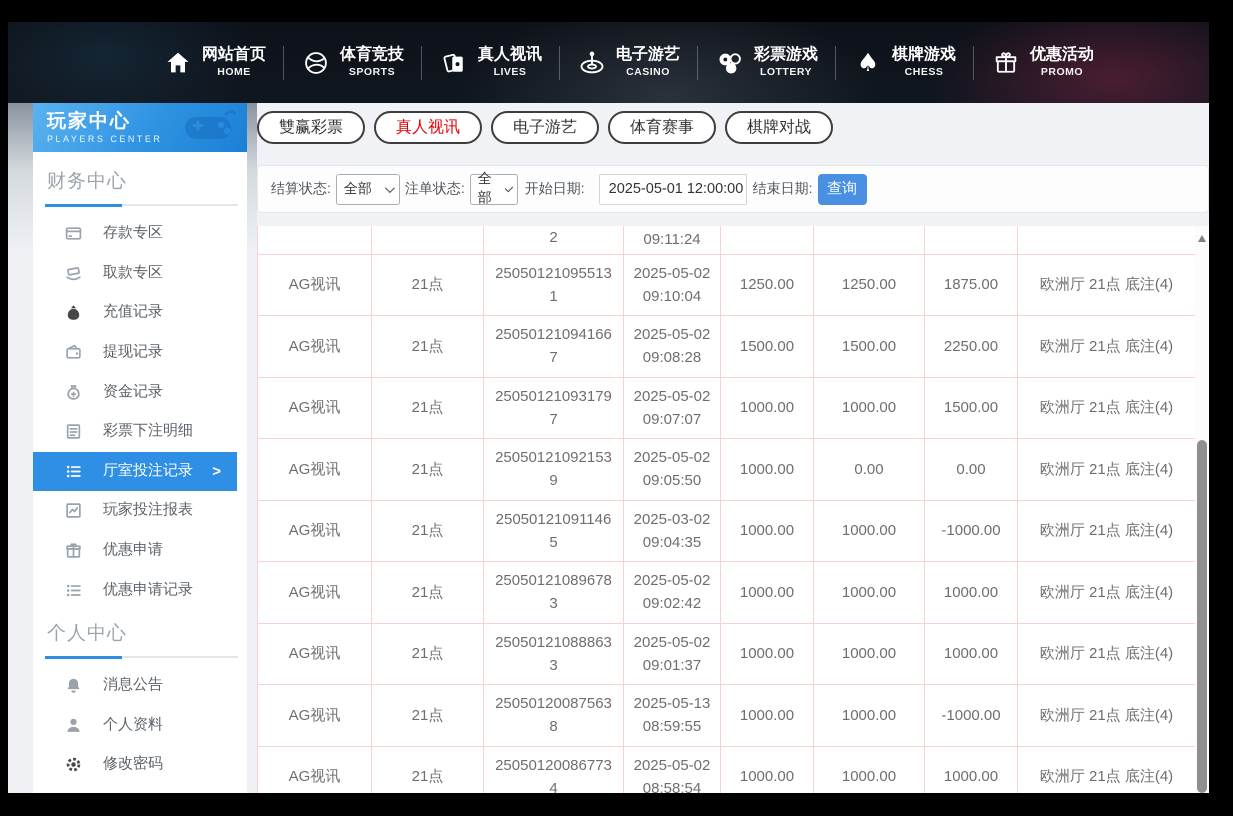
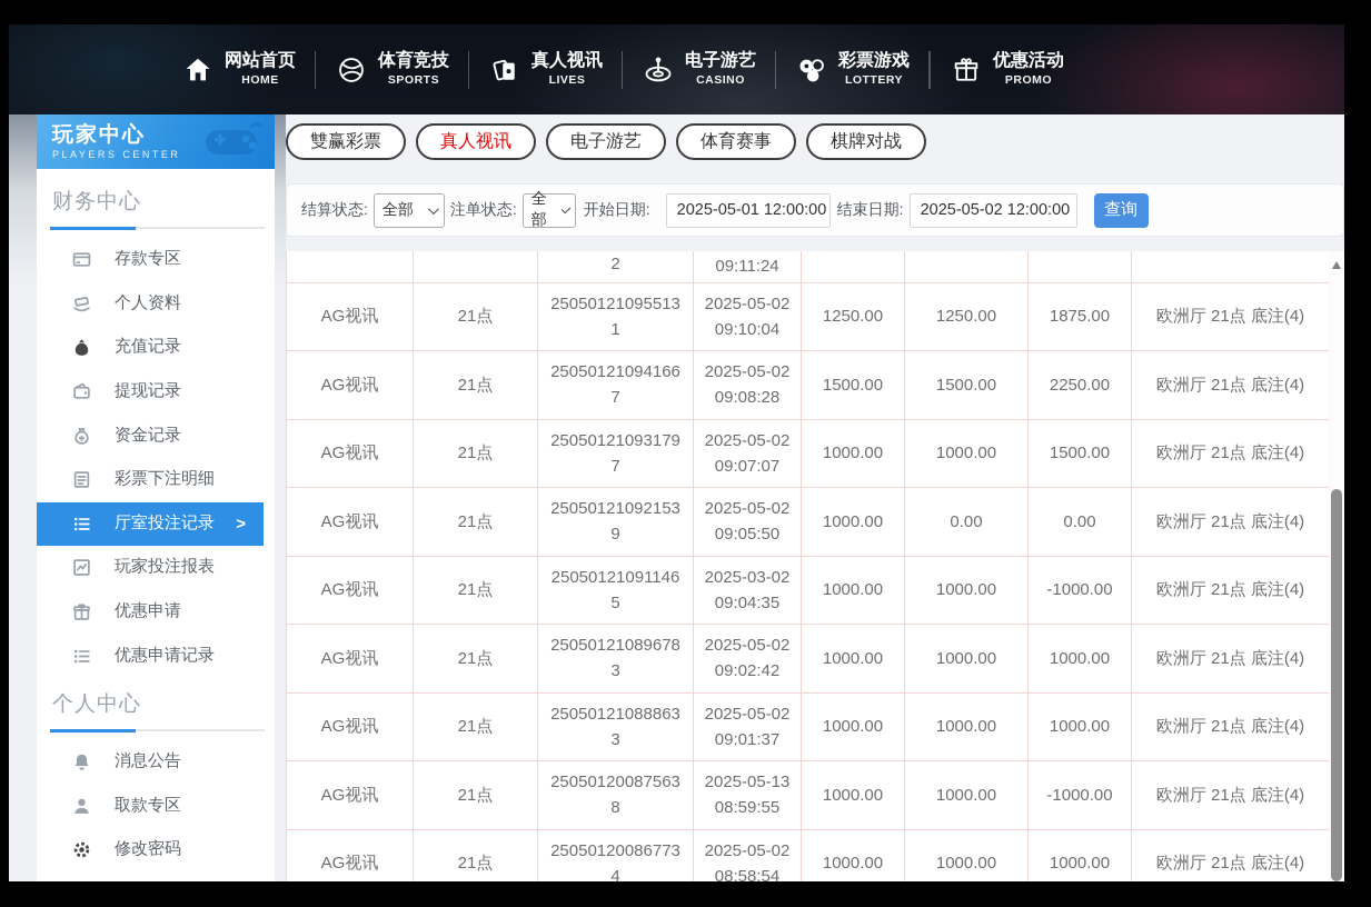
  网站首页
  HOME
  体育竞技
  SPORTS
  真人视讯
  LIVES
  电子游艺
  CASINO
  彩票游戏
  LOTTERY
- ♠
- 棋牌游戏
- CHESS
  优惠活动
  PROMO
  玩家中心
  PLAYERS CENTER
  财务中心
  存款专区
- 取款专区
+ 个人资料
  充值记录
  提现记录
  资金记录
  彩票下注明细
  厅室投注记录
  >
  玩家投注报表
  优惠申请
  优惠申请记录
  个人中心
  消息公告
- 个人资料
+ 取款专区
  修改密码
  雙赢彩票
  真人视讯
  电子游艺
  体育赛事
  棋牌对战
  结算状态:
  全部
  注单状态:
  全部
  开始日期:
  2025-05-01 12:00:00
  结束日期:
+ 2025-05-02 12:00:00
  查询
  		2	09:11:24
  AG视讯	21点	250501210955131	2025-05-02 09:10:04	1250.00	1250.00	1875.00	欧洲厅 21点 底注(4)
  AG视讯	21点	250501210941667	2025-05-02 09:08:28	1500.00	1500.00	2250.00	欧洲厅 21点 底注(4)
  AG视讯	21点	250501210931797	2025-05-02 09:07:07	1000.00	1000.00	1500.00	欧洲厅 21点 底注(4)
  AG视讯	21点	250501210921539	2025-05-02 09:05:50	1000.00	0.00	0.00	欧洲厅 21点 底注(4)
  AG视讯	21点	250501210911465	2025-03-02 09:04:35	1000.00	1000.00	-1000.00	欧洲厅 21点 底注(4)
  AG视讯	21点	250501210896783	2025-05-02 09:02:42	1000.00	1000.00	1000.00	欧洲厅 21点 底注(4)
  AG视讯	21点	250501210888633	2025-05-02 09:01:37	1000.00	1000.00	1000.00	欧洲厅 21点 底注(4)
  AG视讯	21点	250501200875638	2025-05-13 08:59:55	1000.00	1000.00	-1000.00	欧洲厅 21点 底注(4)
  AG视讯	21点	250501200867734	2025-05-02 08:58:54	1000.00	1000.00	1000.00	欧洲厅 21点 底注(4)
